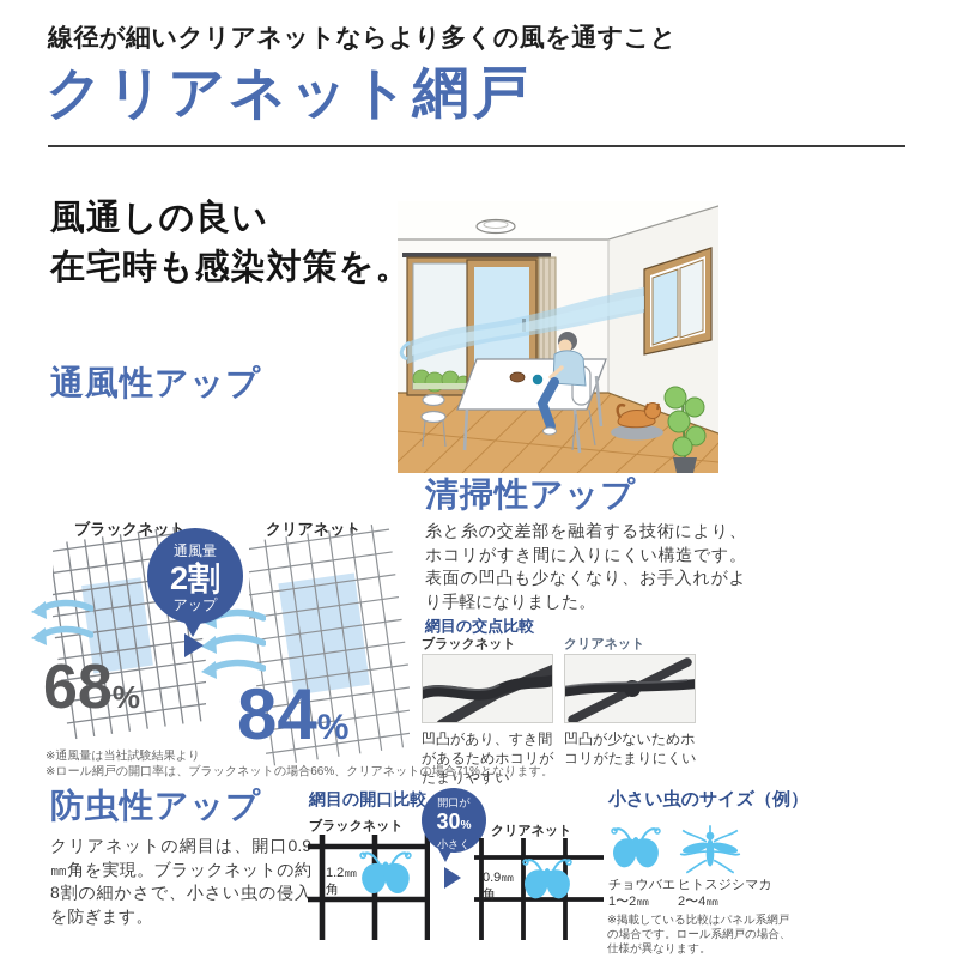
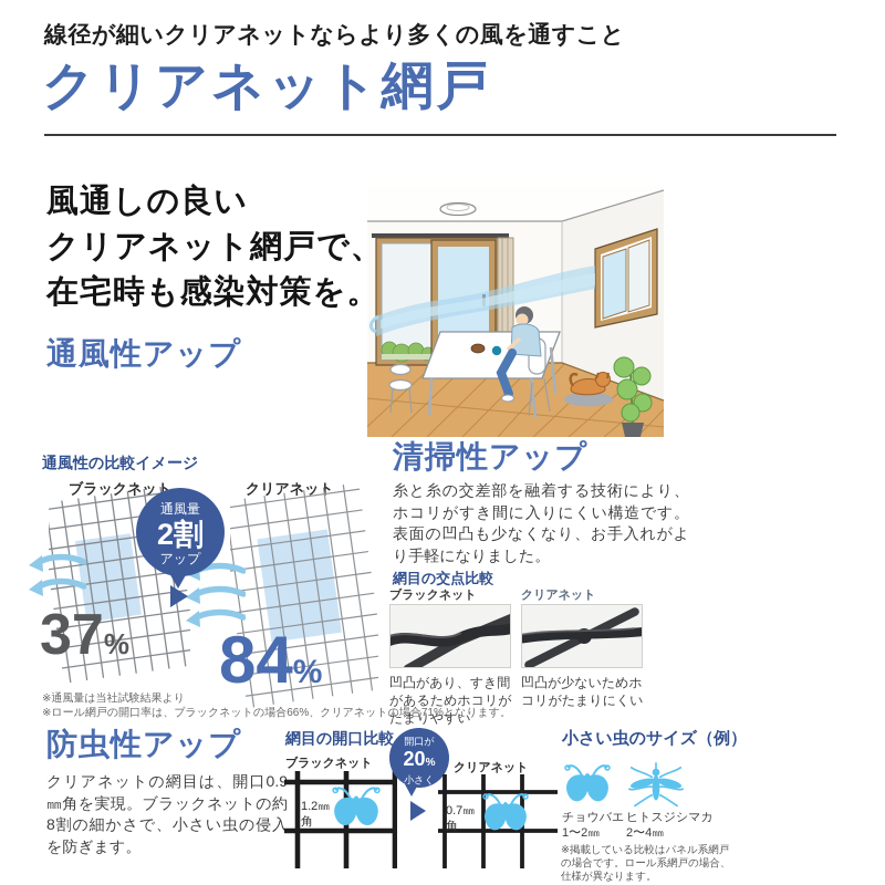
  線径が細いクリアネットならより多くの風を通すこと
  クリアネット網戸
  風通しの良い
+ クリアネット網戸で、
  在宅時も感染対策を。
  通風性アップ
+ 通風性の比較イメージ
  ブラックネット
  クリアネット
  通風量
  2割
  アップ
- 68%
+ 37%
  84%
  ※通風量は当社試験結果より
  ※ロール網戸の開口率は、ブラックネットの場合66%、クリアネットの場合71%となります。
  清掃性アップ
  糸と糸の交差部を融着する技術により、ホコリがすき間に入りにくい構造です。表面の凹凸も少なくなり、お手入れがより手軽になりました。
  網目の交点比較
  ブラックネット
  クリアネット
  凹凸があり、すき間があるためホコリがたまりやすい
  凹凸が少ないためホコリがたまりにくい
  防虫性アップ
  クリアネットの網目は、開口0.9㎜角を実現。ブラックネットの約8割の細かさで、小さい虫の侵入を防ぎます。
  網目の開口比較
  ブラックネット
  クリアネット
  1.2㎜
  角
  開口が
- 30%
+ 20%
  小さく
- 0.9㎜
+ 0.7㎜
  角
  小さい虫のサイズ（例）
  チョウバエ
  1〜2㎜
  ヒトスジシマカ
  2〜4㎜
  ※掲載している比較はパネル系網戸の場合です。ロール系網戸の場合、仕様が異なります。
